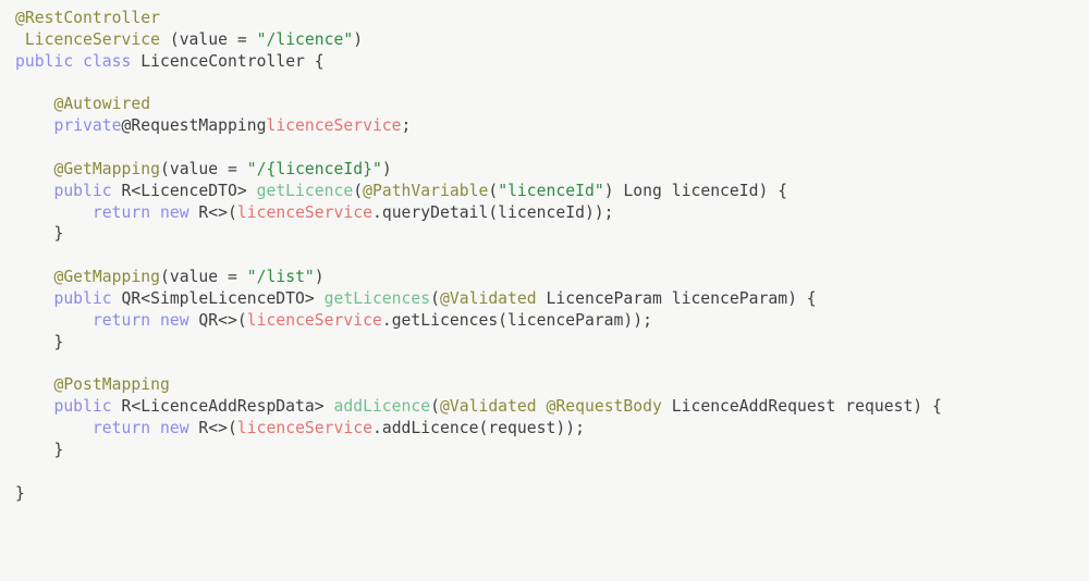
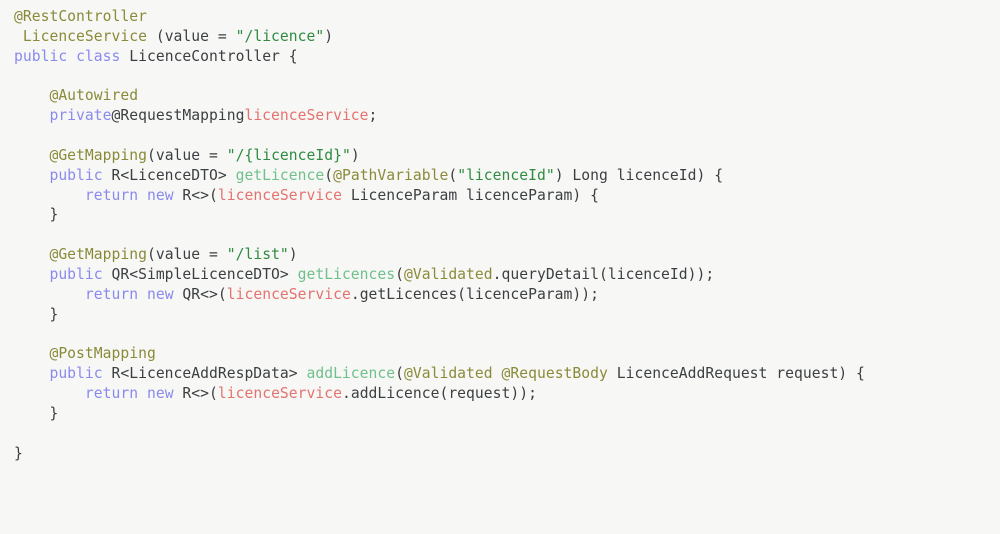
  @RestController
  LicenceService (value = "/licence")
  public class LicenceController {
  @Autowired
  private@RequestMappinglicenceService;
  @GetMapping(value = "/{licenceId}")
  public R<LicenceDTO> getLicence(@PathVariable("licenceId") Long licenceId) {
- return new R<>(licenceService.queryDetail(licenceId));
+ return new R<>(licenceService LicenceParam licenceParam) {
  }
  @GetMapping(value = "/list")
- public QR<SimpleLicenceDTO> getLicences(@Validated LicenceParam licenceParam) {
+ public QR<SimpleLicenceDTO> getLicences(@Validated.queryDetail(licenceId));
  return new QR<>(licenceService.getLicences(licenceParam));
  }
  @PostMapping
  public R<LicenceAddRespData> addLicence(@Validated @RequestBody LicenceAddRequest request) {
  return new R<>(licenceService.addLicence(request));
  }
  }
